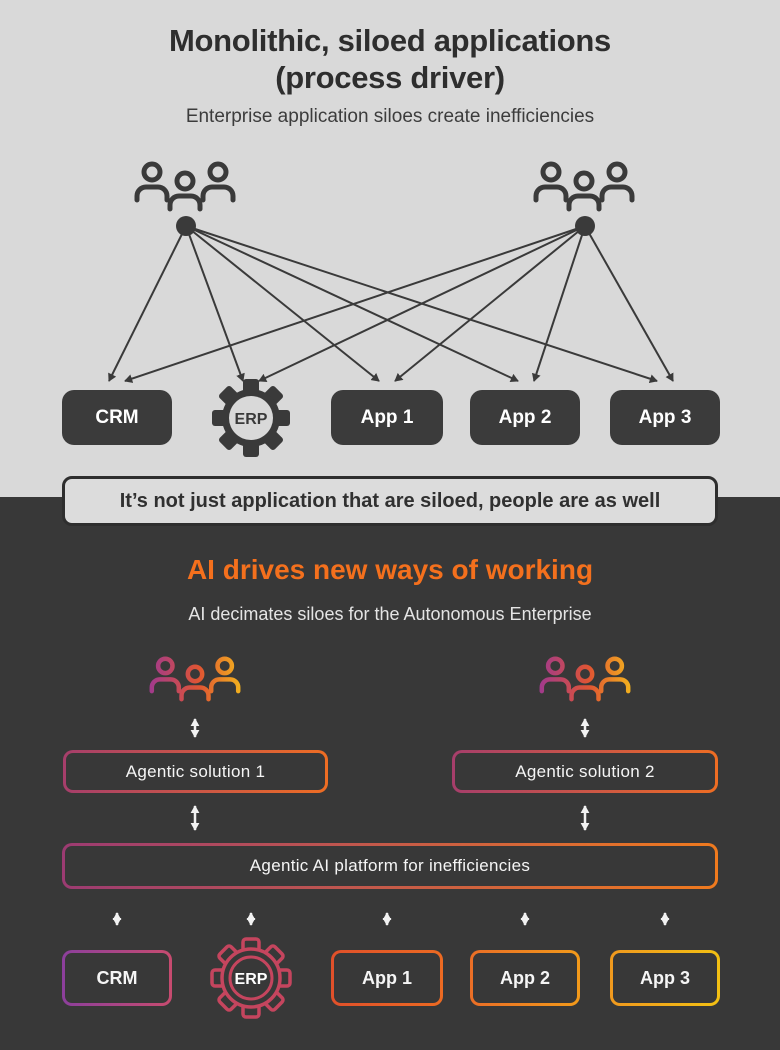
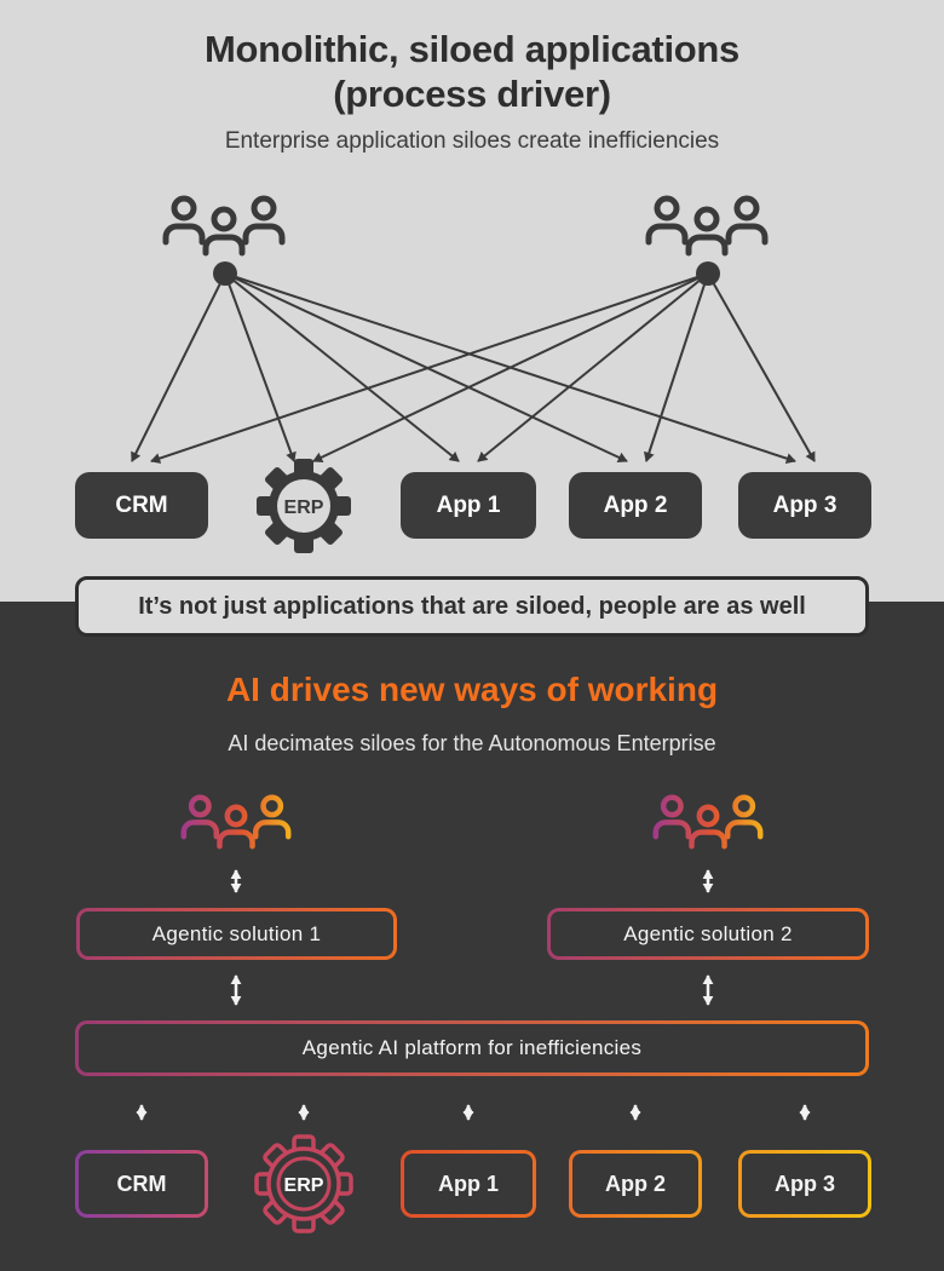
  Monolithic, siloed applications
  (process driver)
  Enterprise application siloes create inefficiencies
  CRM
  App 1
  App 2
  App 3
  ERP
- It’s not just application that are siloed, people are as well
+ It’s not just applications that are siloed, people are as well
  AI drives new ways of working
  AI decimates siloes for the Autonomous Enterprise
  Agentic solution 1
  Agentic solution 2
  Agentic AI platform for inefficiencies
  CRM
  App 1
  App 2
  App 3
  ERP
